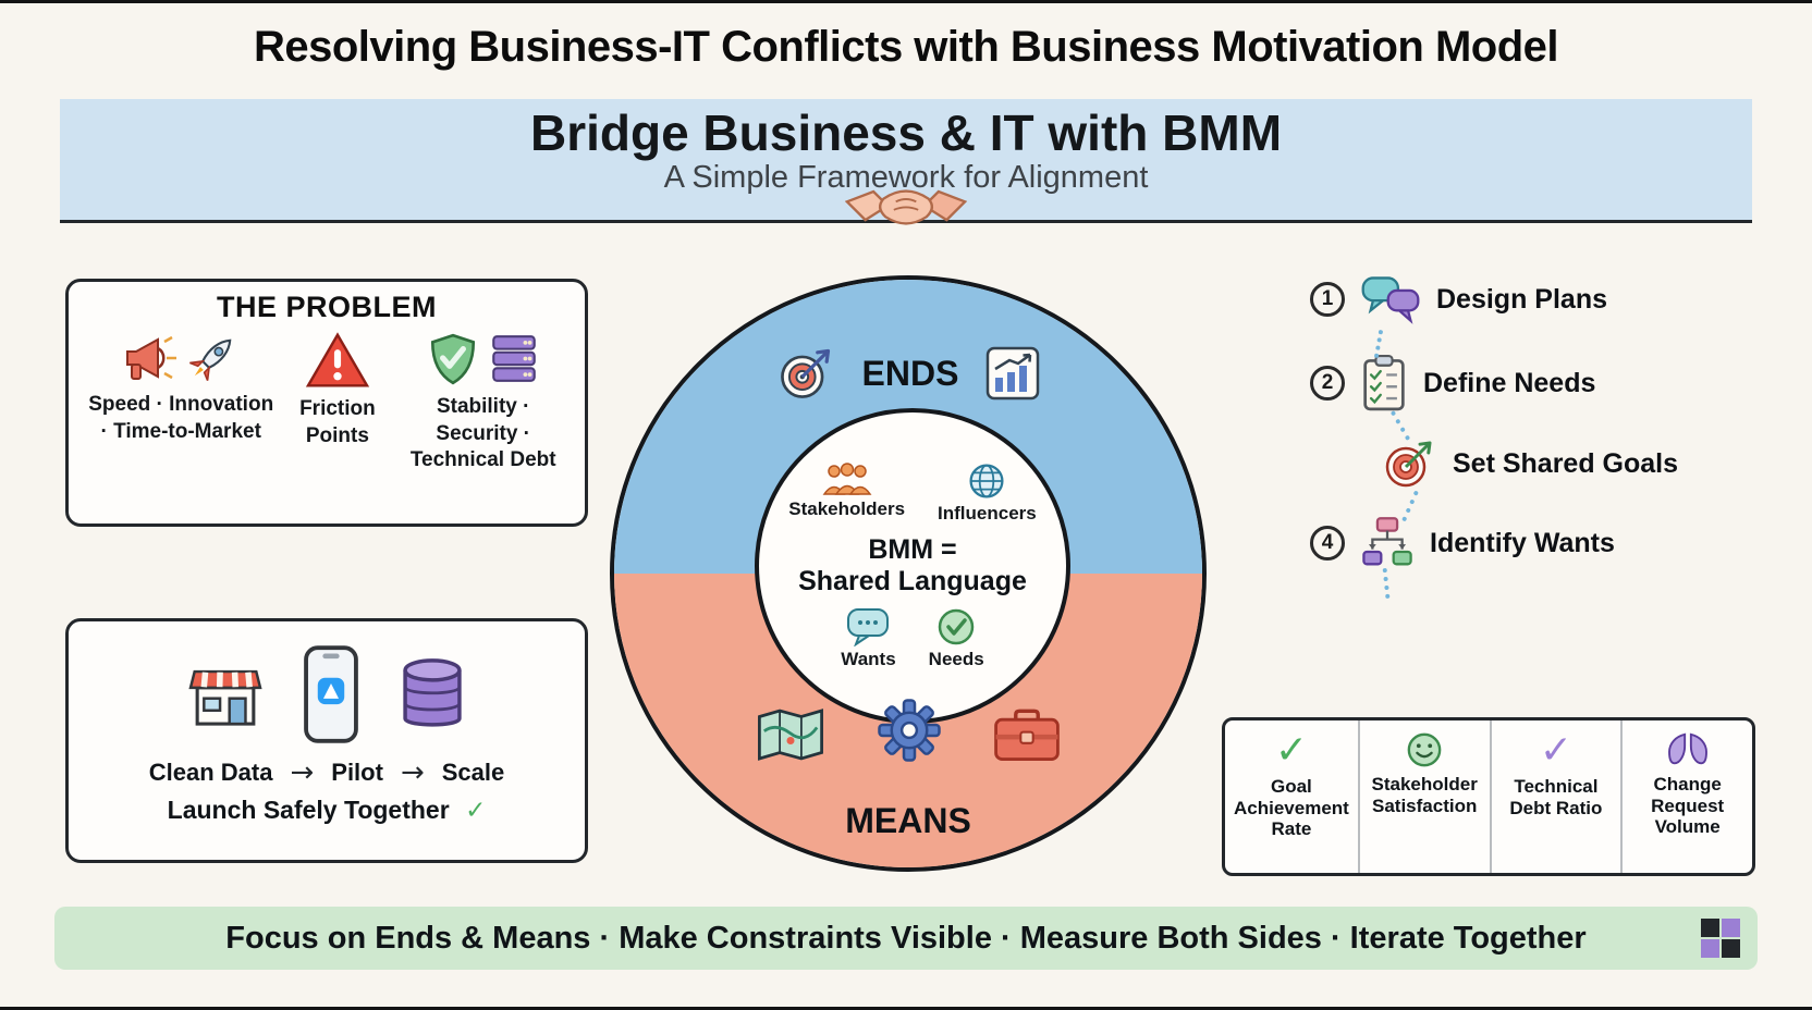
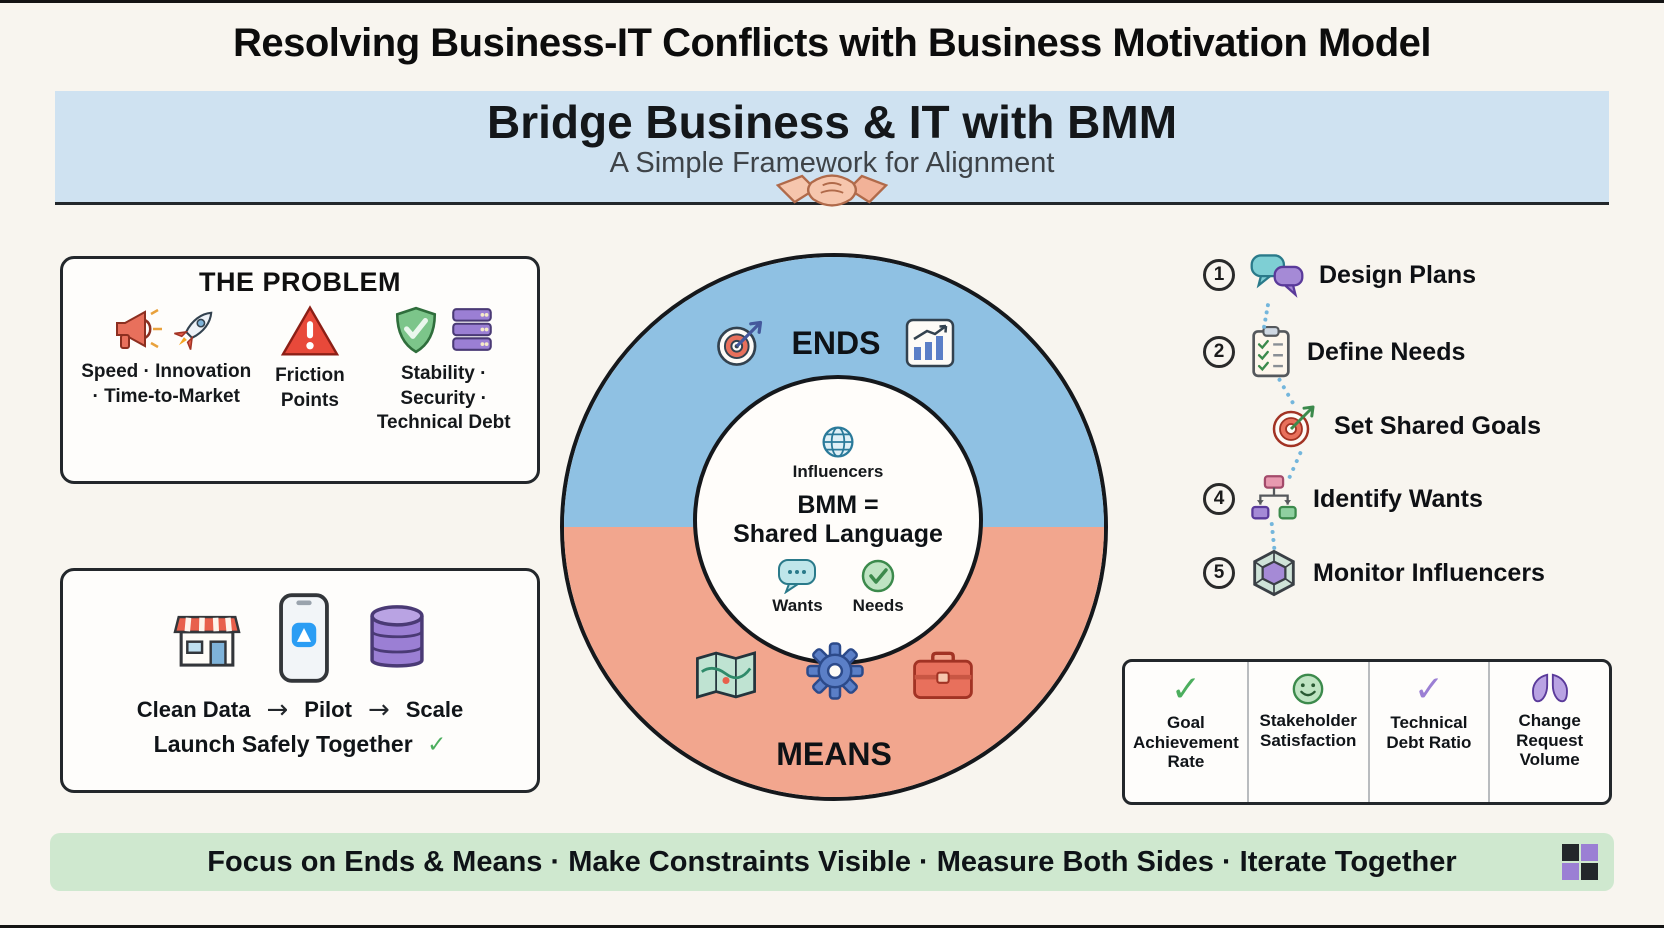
  Resolving Business-IT Conflicts with Business Motivation Model
  Bridge Business & IT with BMM
  A Simple Framework for Alignment
  THE PROBLEM
  Speed · Innovation · Time-to-Market
  Friction Points
  Stability · Security · Technical Debt
  Clean Data
  →
  Pilot
  →
  Scale
  Launch Safely Together ✓
  ENDS
- Stakeholders
  Influencers
  BMM =
  Shared Language
  Wants
  Needs
  MEANS
  1
  Design Plans
  2
  Define Needs
  Set Shared Goals
  4
  Identify Wants
+ 5
+ Monitor Influencers
  ✓
  Goal Achievement Rate
  Stakeholder Satisfaction
  ✓
  Technical Debt Ratio
  Change Request Volume
  Focus on Ends & Means · Make Constraints Visible · Measure Both Sides · Iterate Together
